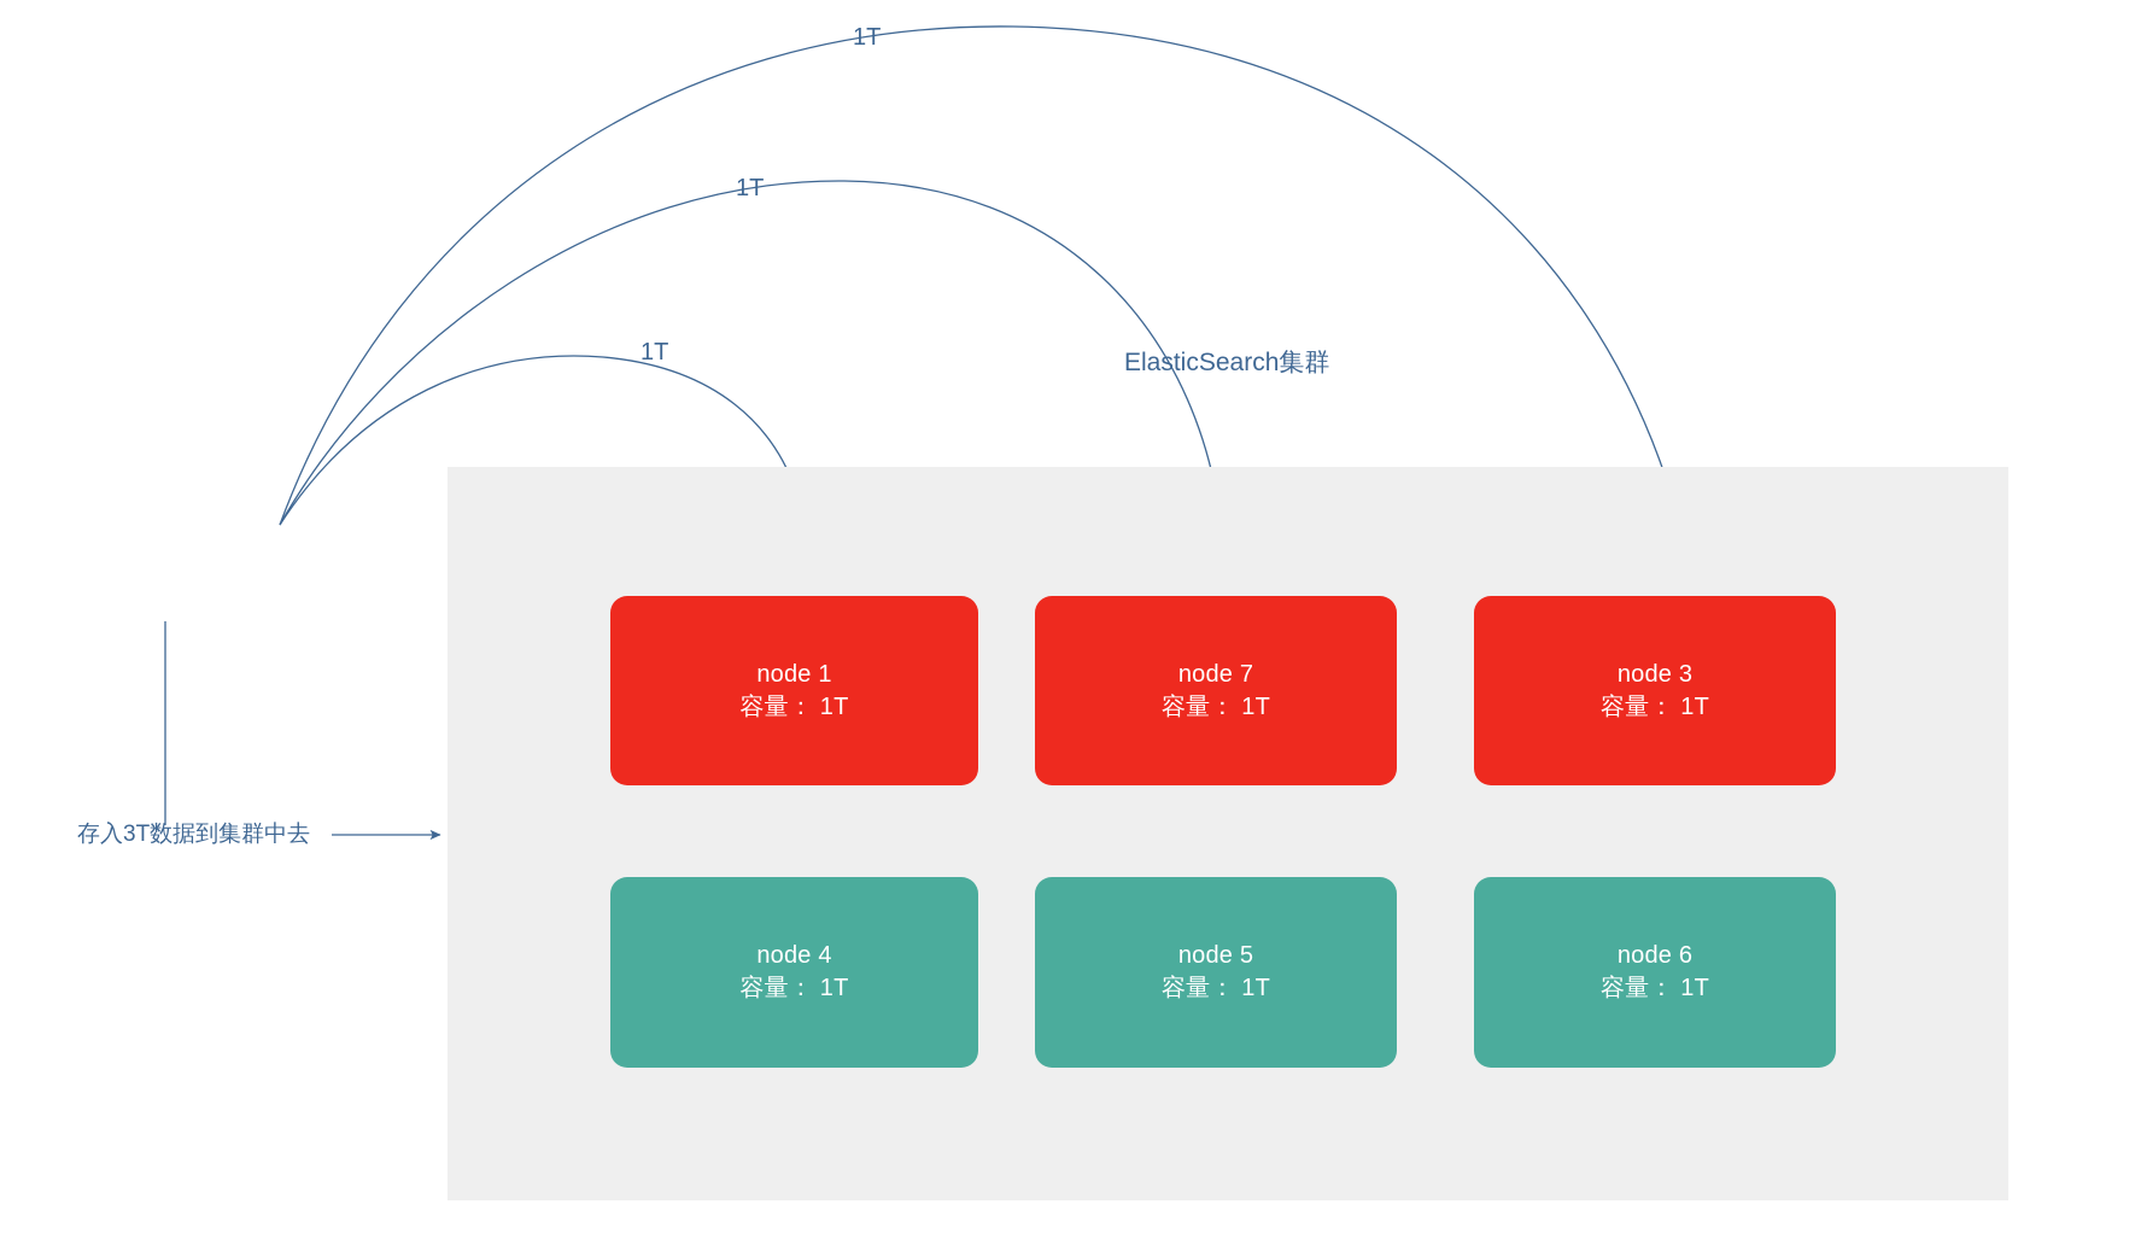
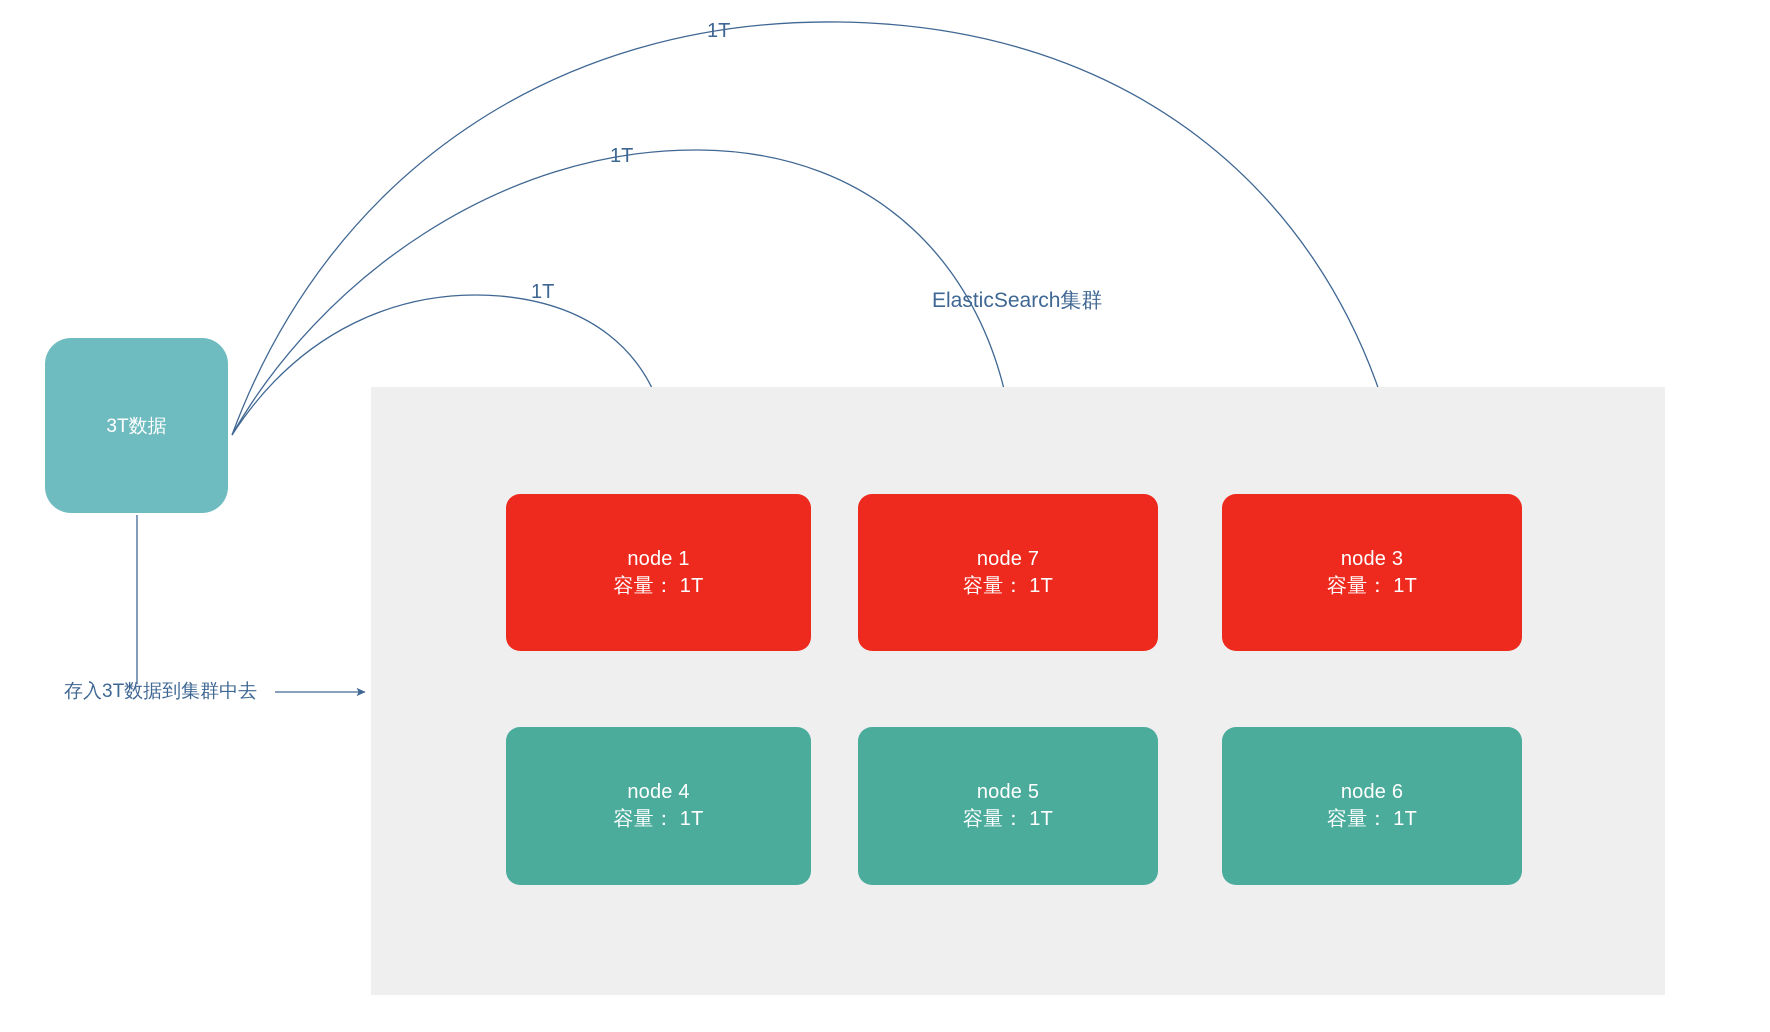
  ElasticSearch集群
  1T
  1T
  1T
  存入3T数据到集群中去
+ 3T数据
  node 1
  容量： 1T
  node 7
  容量： 1T
  node 3
  容量： 1T
  node 4
  容量： 1T
  node 5
  容量： 1T
  node 6
  容量： 1T
